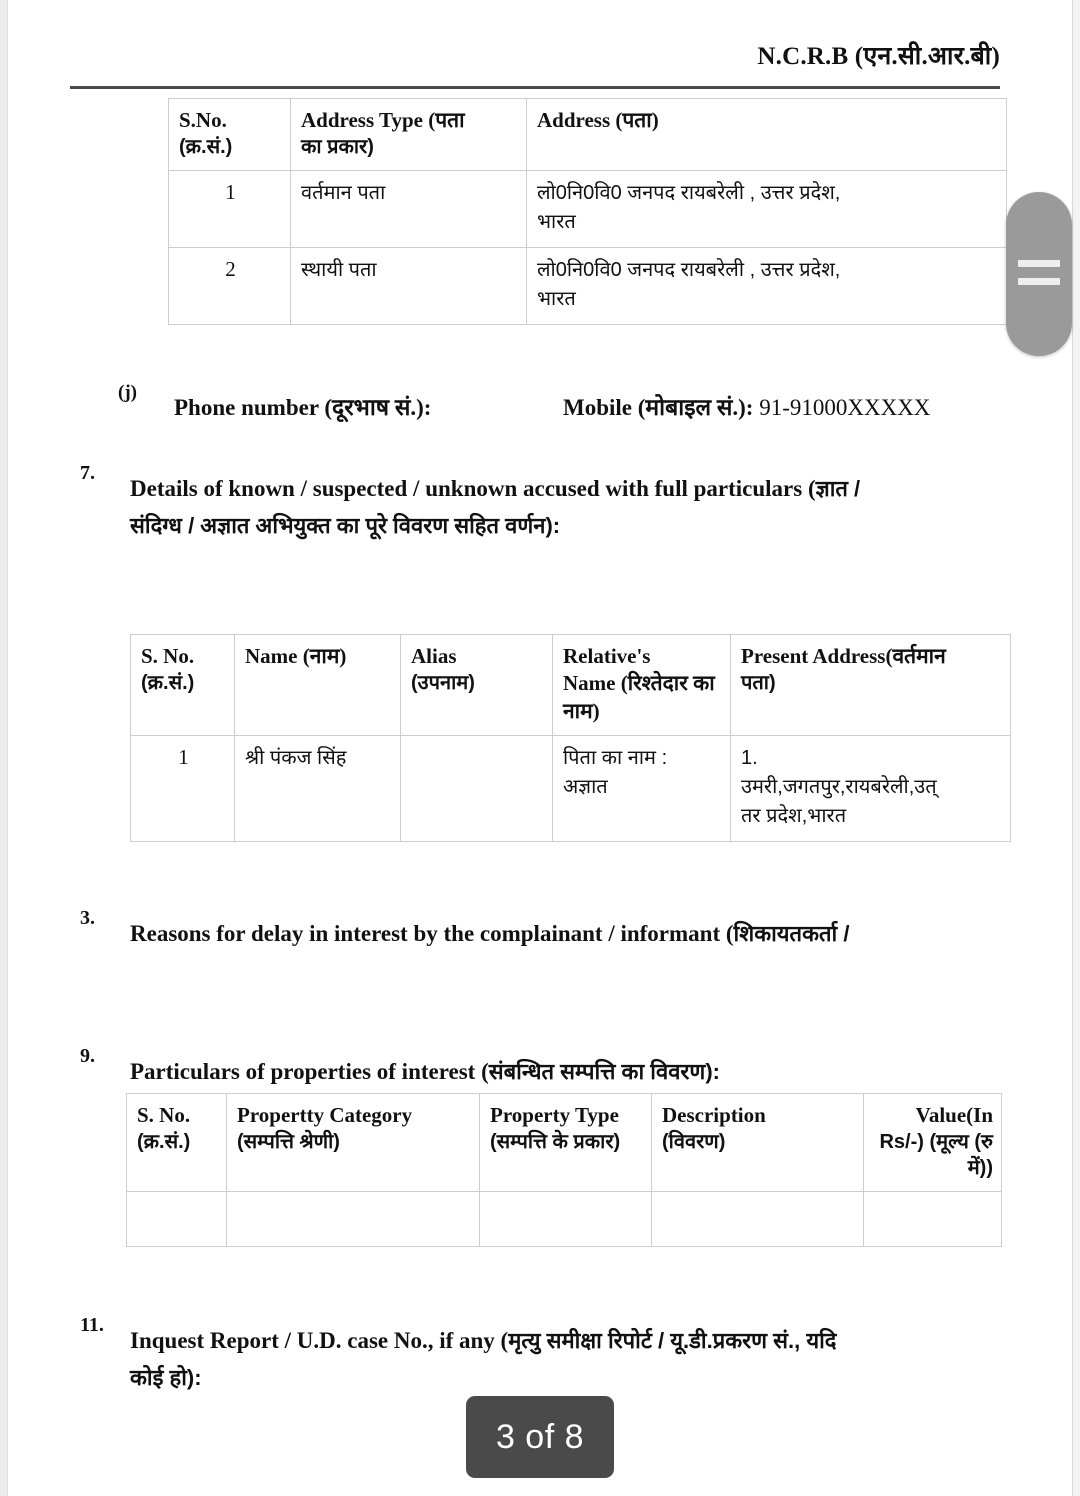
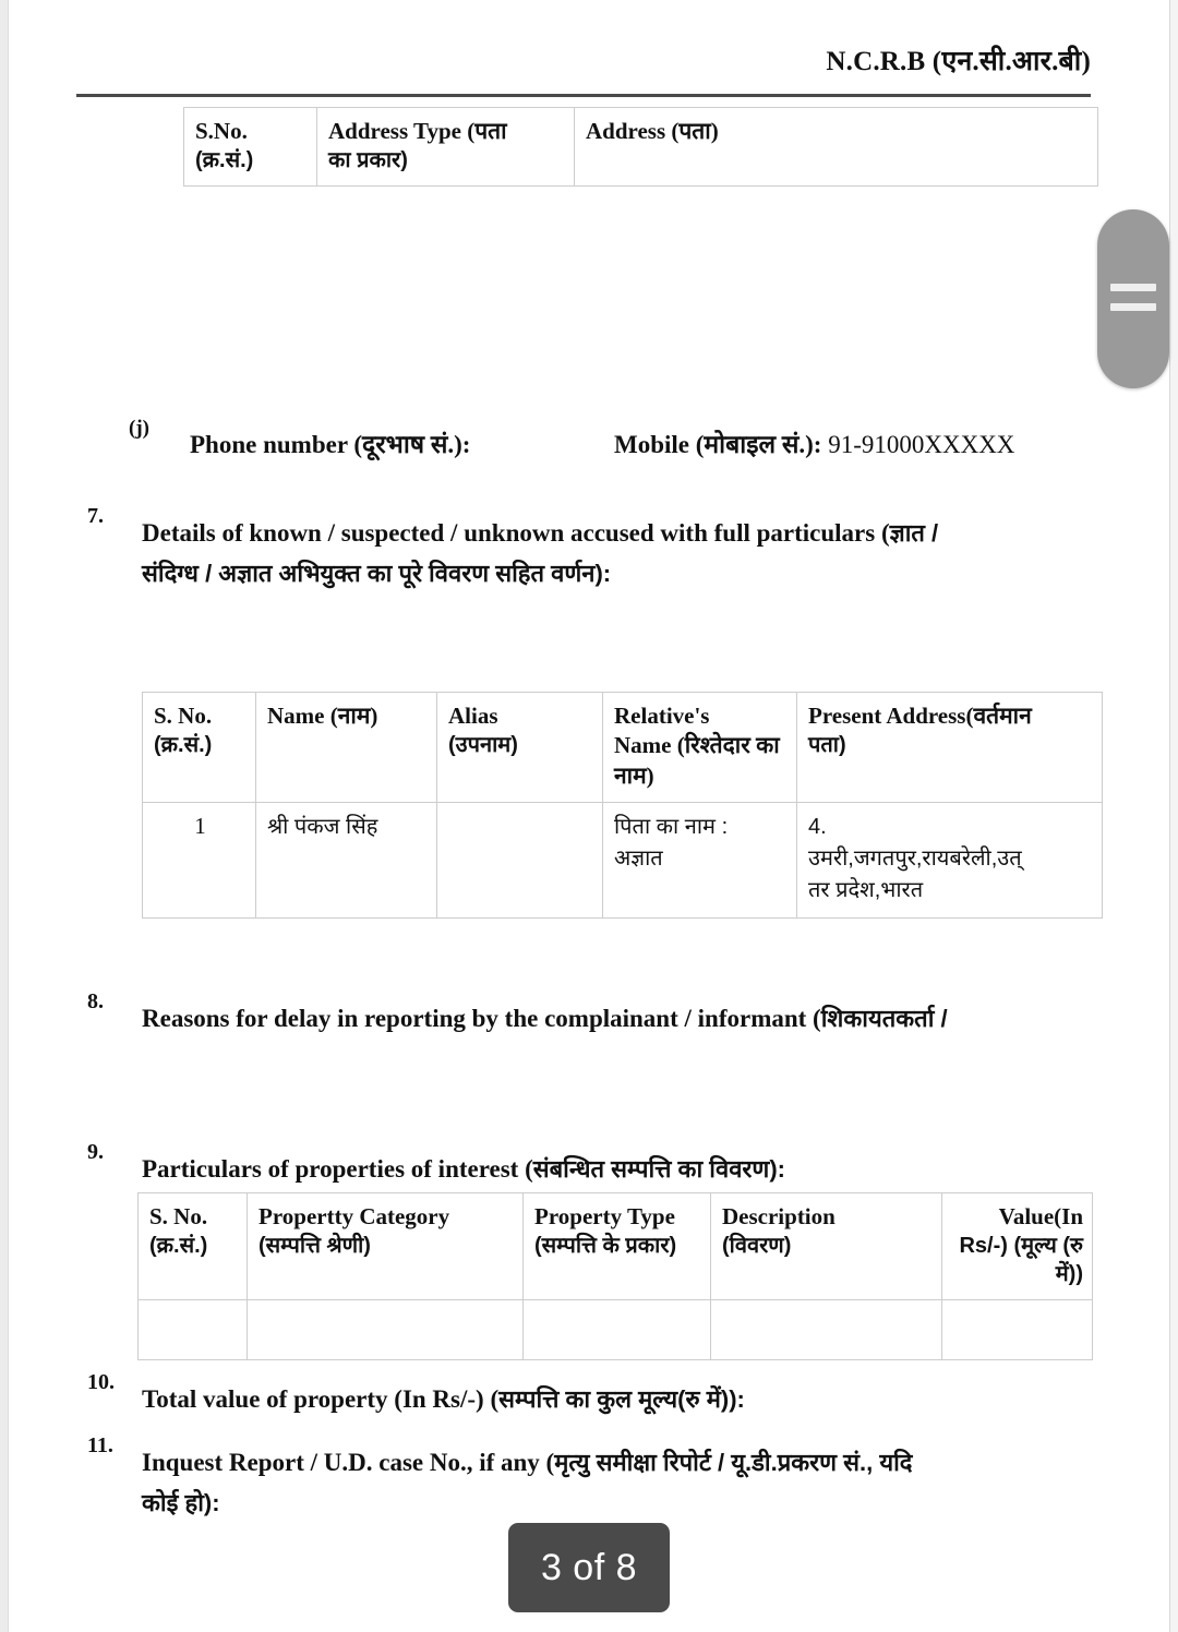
  N.C.R.B (एन.सी.आर.बी)
  S.No. (क्र.सं.)	Address Type (पता का प्रकार)	Address (पता)
- 1	वर्तमान पता	लो0नि0वि0 जनपद रायबरेली , उत्तर प्रदेश, भारत
- 2	स्थायी पता	लो0नि0वि0 जनपद रायबरेली , उत्तर प्रदेश, भारत
  (j)
  Phone number (दूरभाष सं.):
  Mobile (मोबाइल सं.): 91-91000XXXXX
  7.
  Details of known / suspected / unknown accused with full particulars (ज्ञात /
  संदिग्ध / अज्ञात अभियुक्त का पूरे विवरण सहित वर्णन):
  S. No. (क्र.सं.)	Name (नाम)	Alias (उपनाम)	Relative's Name (रिश्तेदार का नाम)	Present Address(वर्तमान पता)
- 1	श्री पंकज सिंह		पिता का नाम : अज्ञात	1. उमरी,जगतपुर,रायबरेली,उत् तर प्रदेश,भारत
+ 1	श्री पंकज सिंह		पिता का नाम : अज्ञात	4. उमरी,जगतपुर,रायबरेली,उत् तर प्रदेश,भारत
- 3.
+ 8.
- Reasons for delay in interest by the complainant / informant (शिकायतकर्ता /
+ Reasons for delay in reporting by the complainant / informant (शिकायतकर्ता /
  9.
  Particulars of properties of interest (संबन्धित सम्पत्ति का विवरण):
  S. No. (क्र.सं.)	Propertty Category (सम्पत्ति श्रेणी)	Property Type (सम्पत्ति के प्रकार)	Description (विवरण)	Value(In Rs/-) (मूल्य (रु में))
+ 10.
+ Total value of property (In Rs/-) (सम्पत्ति का कुल मूल्य(रु में)):
  11.
  Inquest Report / U.D. case No., if any (मृत्यु समीक्षा रिपोर्ट / यू.डी.प्रकरण सं., यदि
  कोई हो):
  3 of 8
